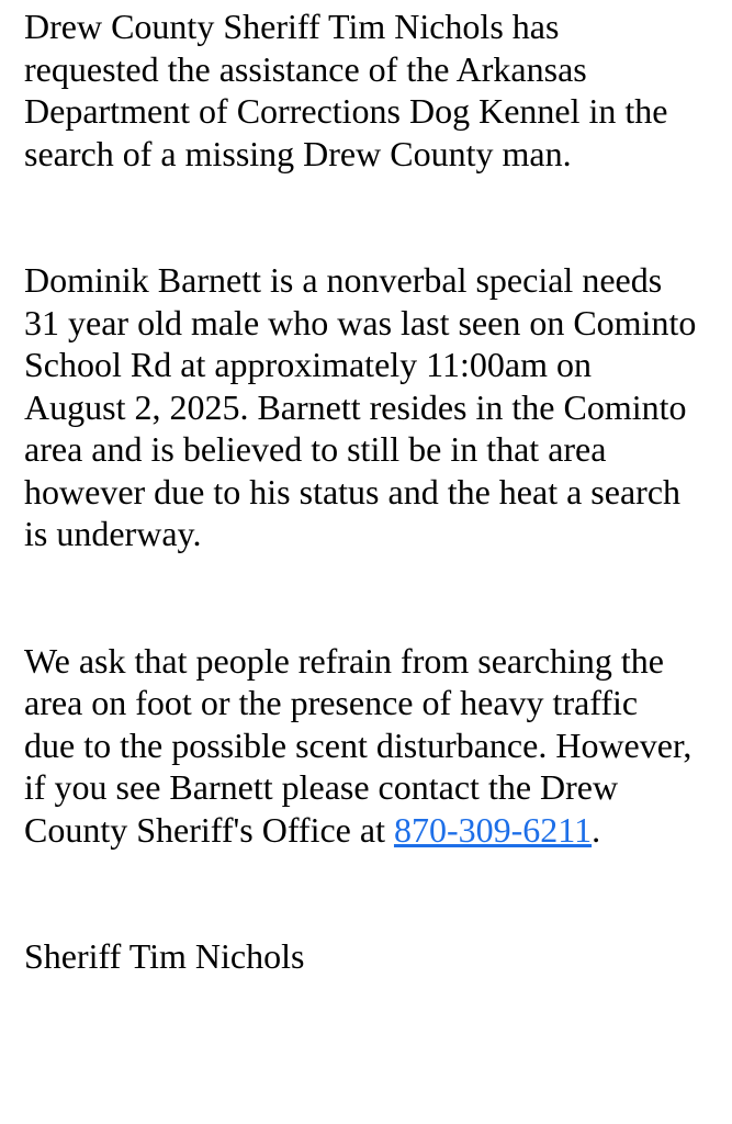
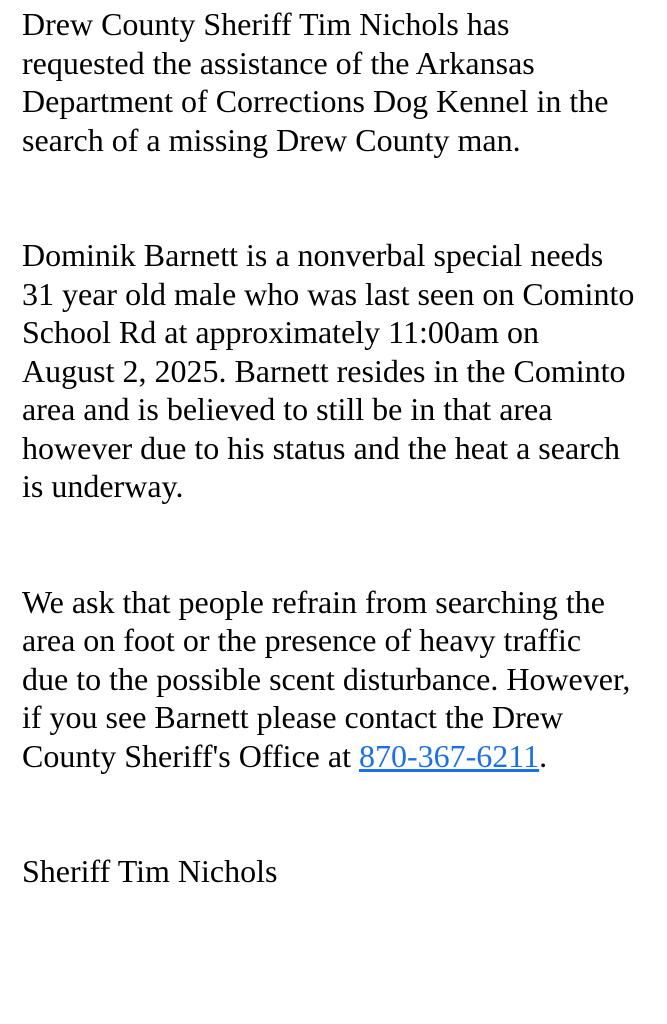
  Drew County Sheriff Tim Nichols has
  requested the assistance of the Arkansas
  Department of Corrections Dog Kennel in the
  search of a missing Drew County man.
  Dominik Barnett is a nonverbal special needs
  31 year old male who was last seen on Cominto
  School Rd at approximately 11:00am on
  August 2, 2025. Barnett resides in the Cominto
  area and is believed to still be in that area
  however due to his status and the heat a search
  is underway.
  We ask that people refrain from searching the
  area on foot or the presence of heavy traffic
  due to the possible scent disturbance. However,
  if you see Barnett please contact the Drew
- County Sheriff's Office at 870-309-6211.
+ County Sheriff's Office at 870-367-6211.
  Sheriff Tim Nichols
